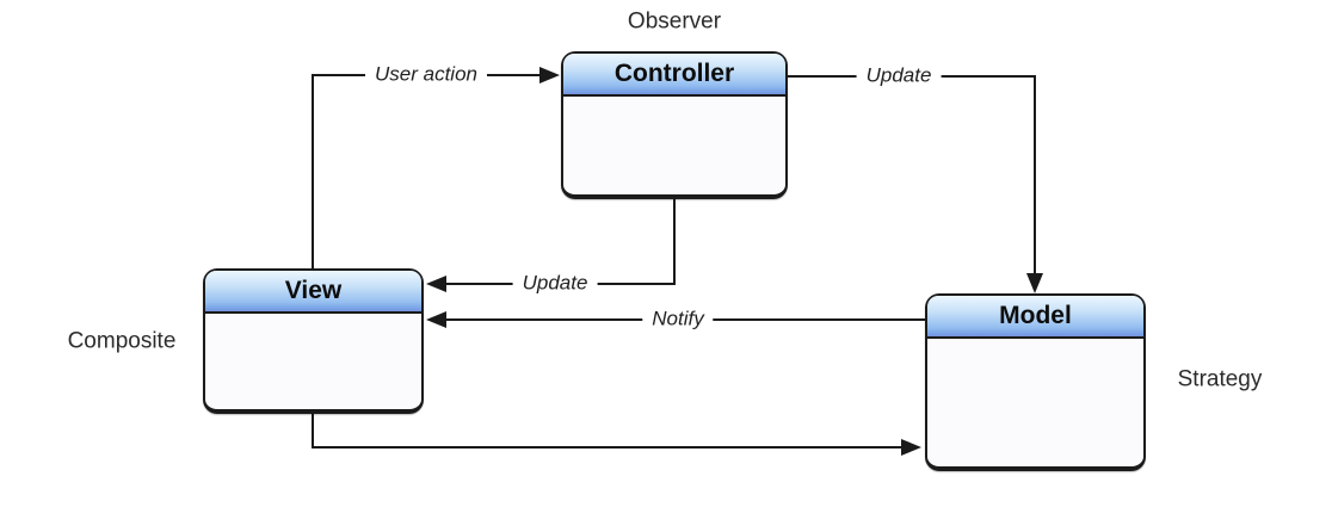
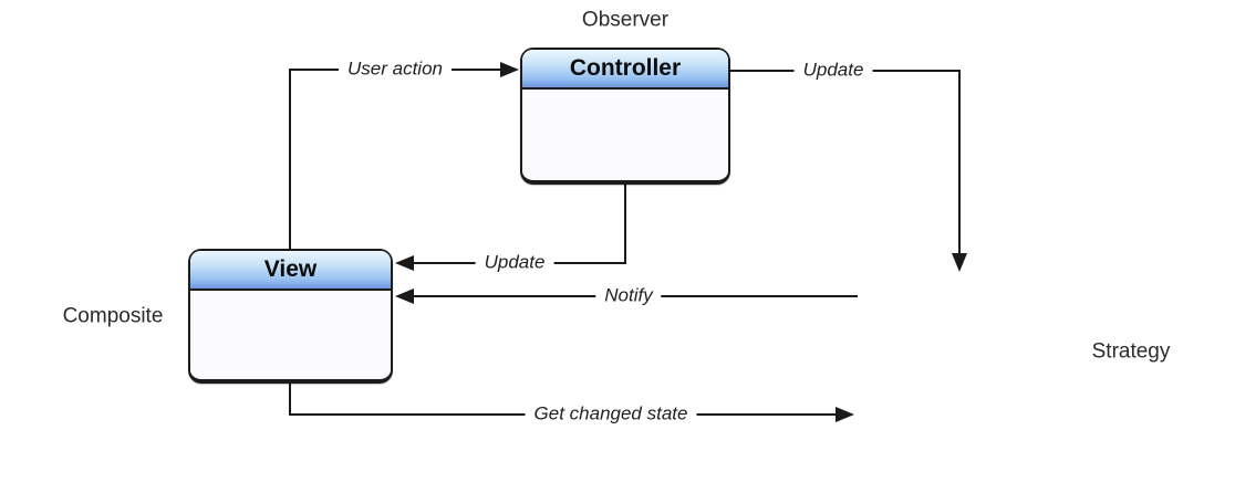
  Controller
  View
- Model
  Observer
  Composite
  Strategy
  User action
  Update
  Update
  Notify
+ Get changed state
